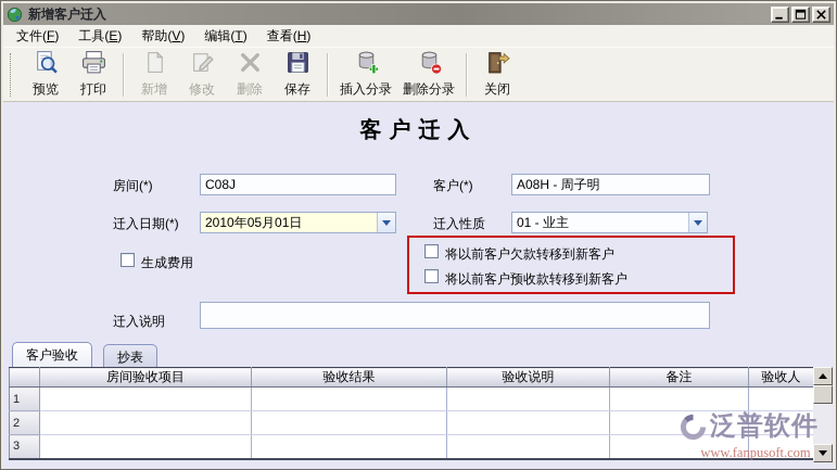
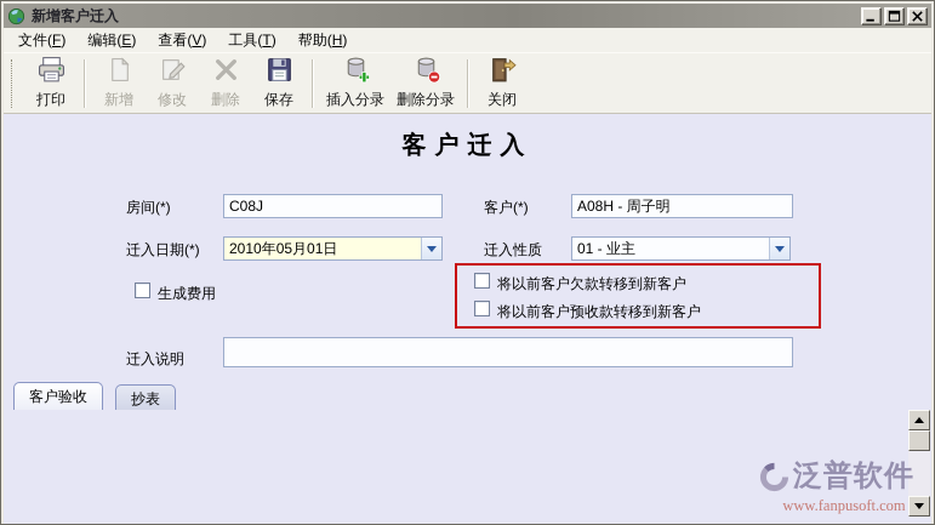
  新增客户迁入
  文件(F)
- 工具(E)
+ 编辑(E)
- 帮助(V)
+ 查看(V)
- 编辑(T)
+ 工具(T)
- 查看(H)
+ 帮助(H)
- 预览
  打印
  新增
  修改
  删除
  保存
  插入分录
  删除分录
  关闭
  客户迁入
  房间(*)
  C08J
  客户(*)
  A08H - 周子明
  迁入日期(*)
  2010年05月01日
  迁入性质
  01 - 业主
  生成费用
  将以前客户欠款转移到新客户
  将以前客户预收款转移到新客户
  迁入说明
  客户验收
  抄表
- 	房间验收项目	验收结果	验收说明	备注	验收人
- 1
- 2
- 3
  泛普软件
  www.fanpusoft.com
